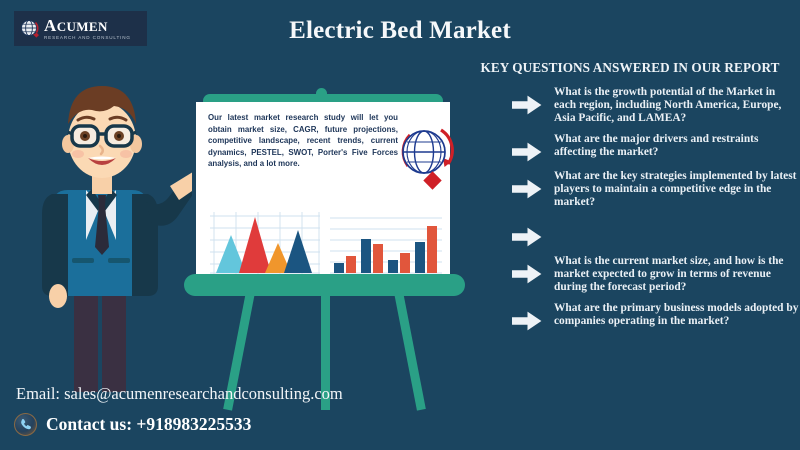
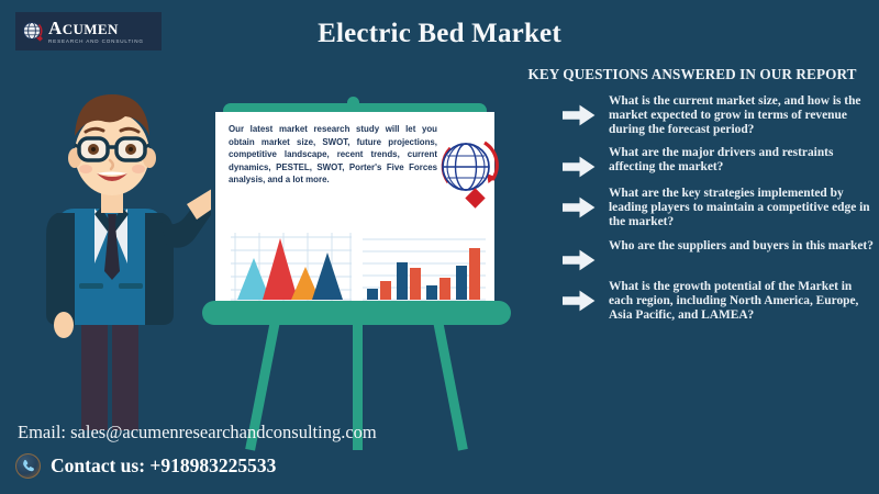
  ACUMEN
  Electric Bed Market
  KEY QUESTIONS ANSWERED IN OUR REPORT
- What is the growth potential of the Market in each region, including North America, Europe, Asia Pacific, and LAMEA?
+ What is the current market size, and how is the market expected to grow in terms of revenue during the forecast period?
  What are the major drivers and restraints affecting the market?
- What are the key strategies implemented by latest players to maintain a competitive edge in the market?
+ What are the key strategies implemented by leading players to maintain a competitive edge in the market?
+ Who are the suppliers and buyers in this market?
- What is the current market size, and how is the market expected to grow in terms of revenue during the forecast period?
+ What is the growth potential of the Market in each region, including North America, Europe, Asia Pacific, and LAMEA?
- What are the primary business models adopted by companies operating in the market?
- Our latest market research study will let you obtain market size, CAGR, future projections, competitive landscape, recent trends, current dynamics, PESTEL, SWOT, Porter's Five Forces analysis, and a lot more.
+ Our latest market research study will let you obtain market size, SWOT, future projections, competitive landscape, recent trends, current dynamics, PESTEL, SWOT, Porter's Five Forces analysis, and a lot more.
  Email: sales@acumenresearchandconsulting.com
  Contact us: +918983225533
